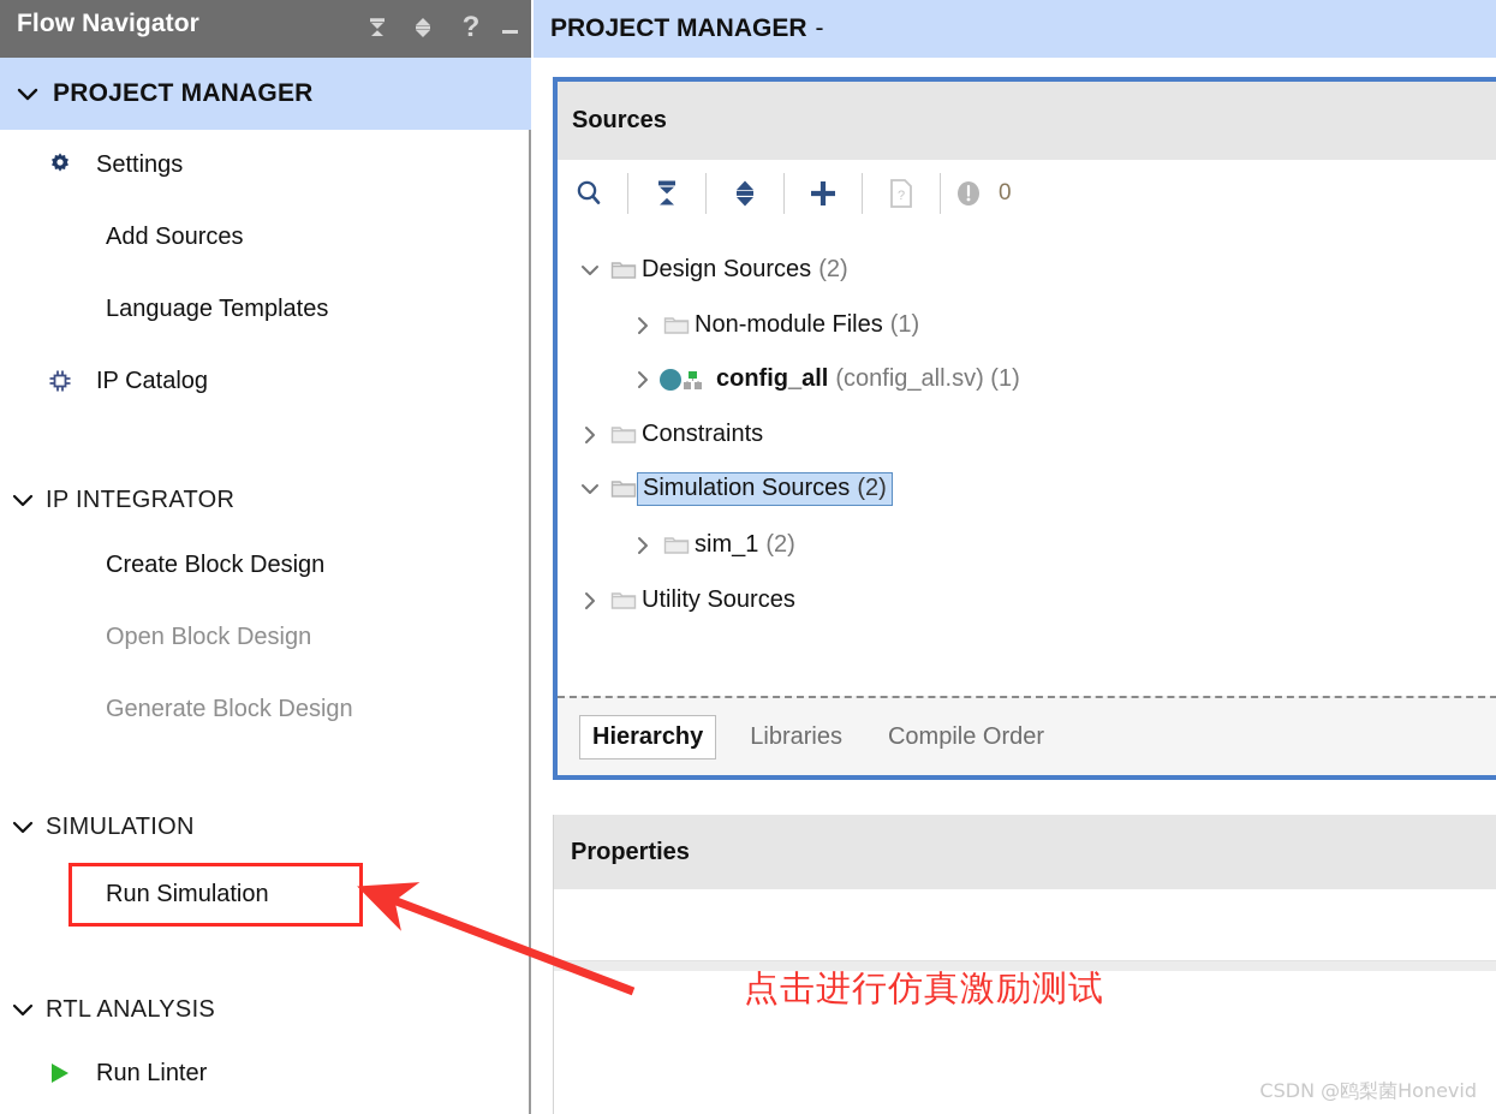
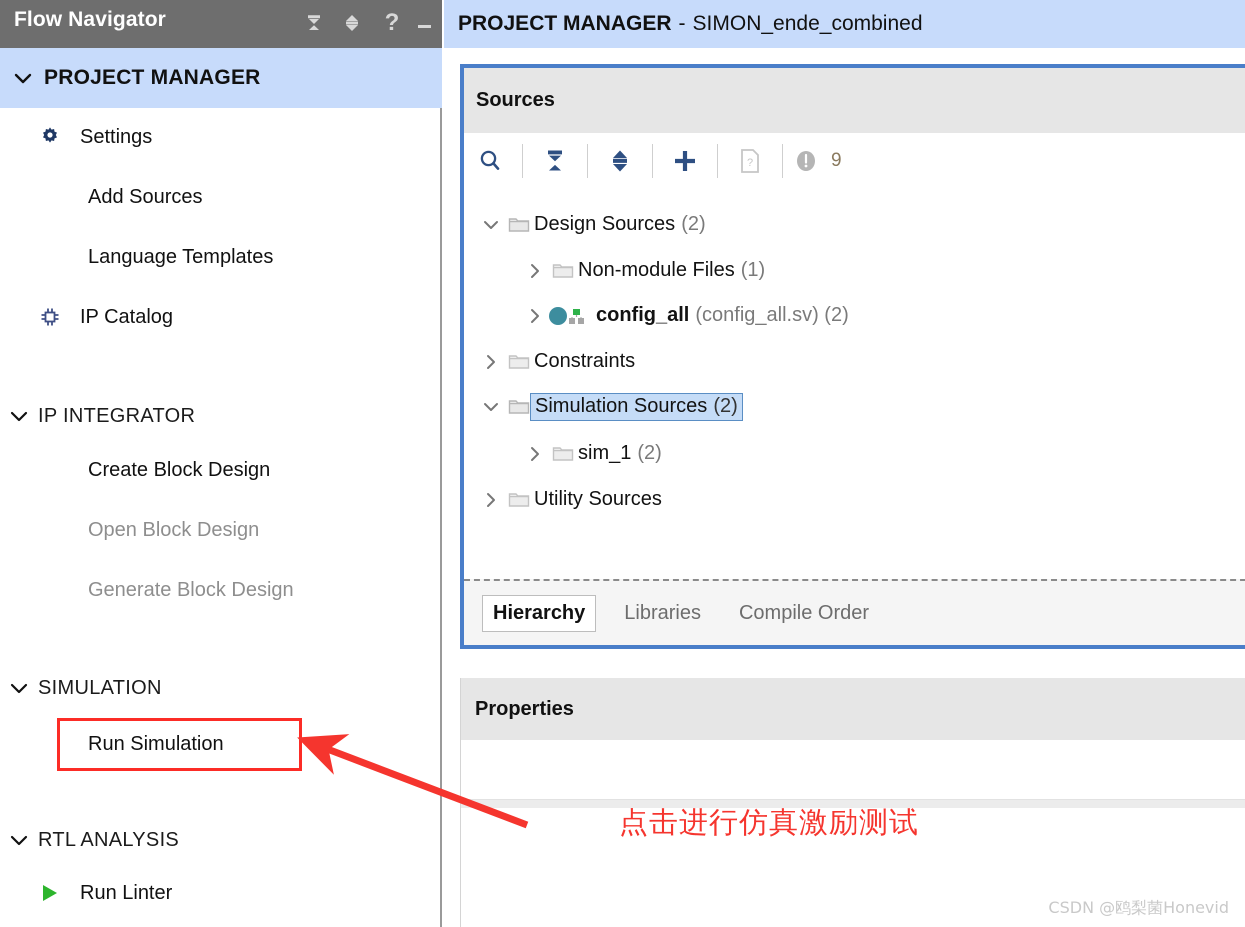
  Flow Navigator
  ?
  PROJECT MANAGER
  Settings
  Add Sources
  Language Templates
  IP Catalog
  IP INTEGRATOR
  Create Block Design
  Open Block Design
  Generate Block Design
  SIMULATION
  Run Simulation
  RTL ANALYSIS
  Run Linter
  PROJECT MANAGER
  -
+ SIMON_ende_combined
  Sources
  ?
- 0
+ 9
  Design Sources
  (2)
  Non-module Files
  (1)
  config_all
- (config_all.sv) (1)
+ (config_all.sv) (2)
  Constraints
  Simulation Sources
  (2)
  sim_1
  (2)
  Utility Sources
  Hierarchy
  Libraries
  Compile Order
  Properties
  点击进行仿真激励测试
  CSDN @鸥梨菌Honevid
